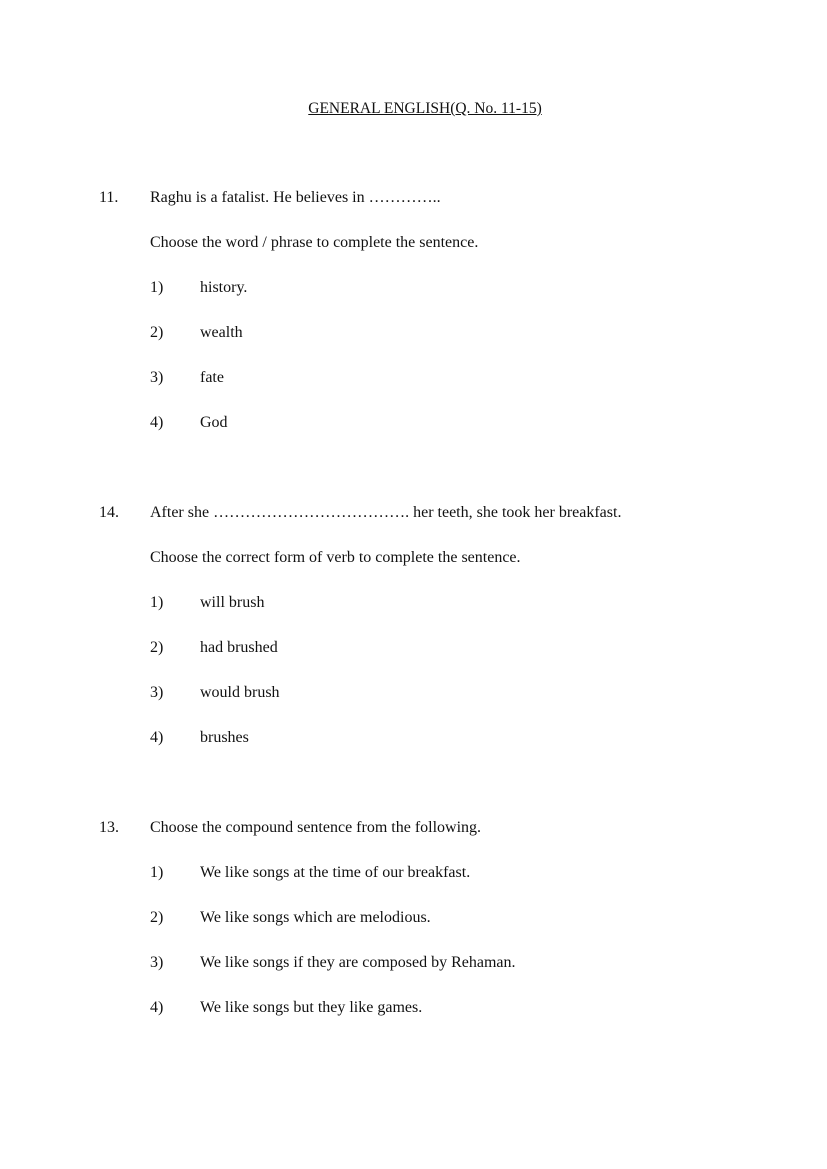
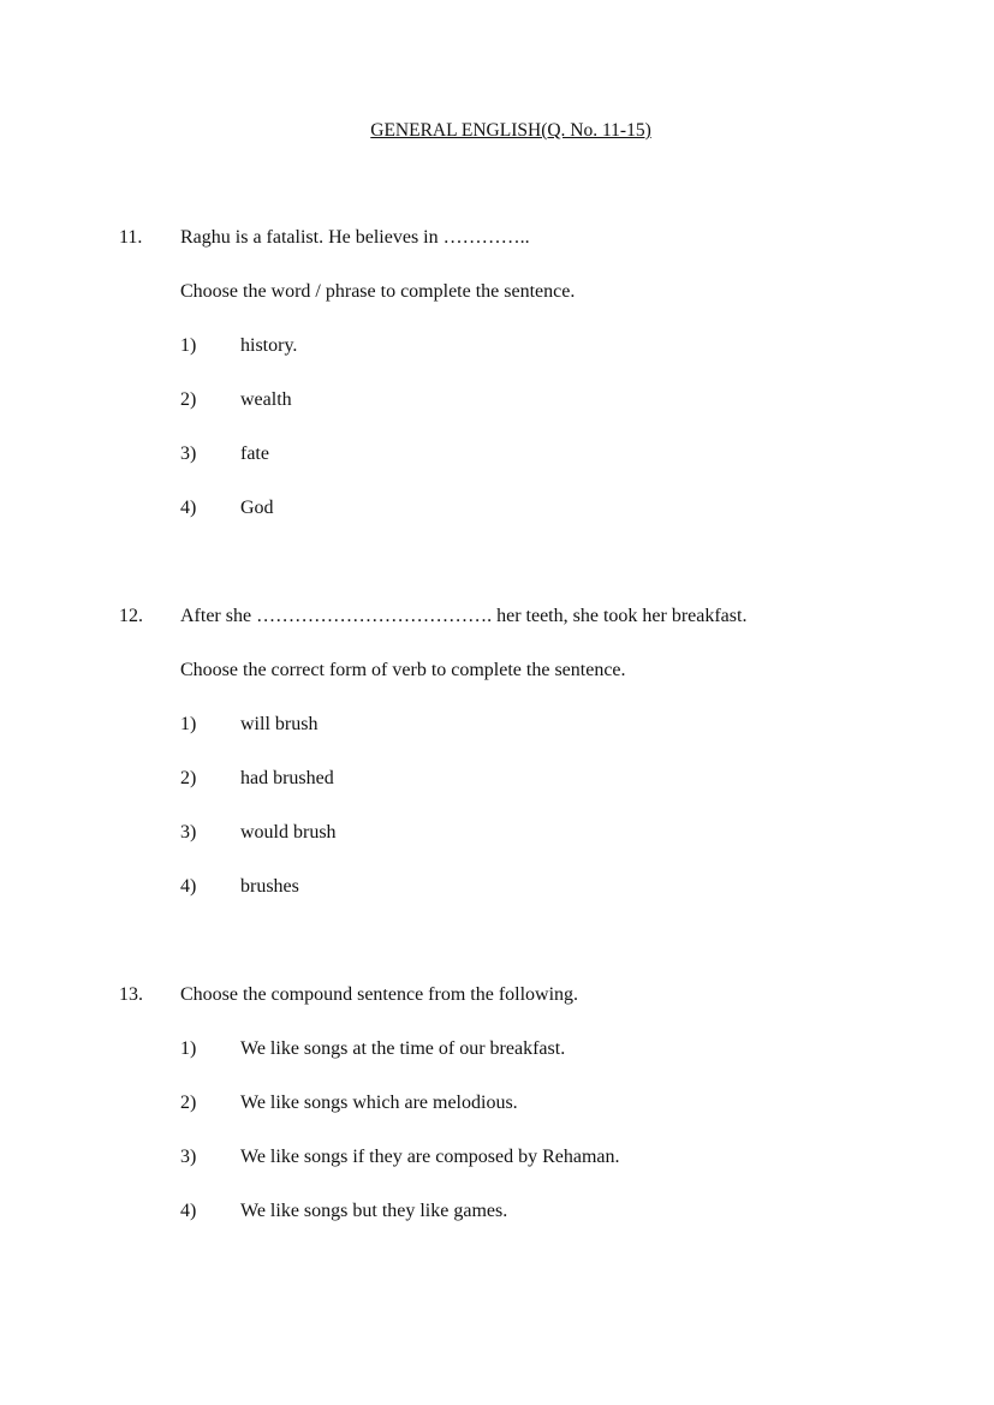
  GENERAL ENGLISH(Q. No. 11-15)
  11.
  Raghu is a fatalist. He believes in …………..
  Choose the word / phrase to complete the sentence.
  1)
  history.
  2)
  wealth
  3)
  fate
  4)
  God
- 14.
+ 12.
  After she ………………………………. her teeth, she took her breakfast.
  Choose the correct form of verb to complete the sentence.
  1)
  will brush
  2)
  had brushed
  3)
  would brush
  4)
  brushes
  13.
  Choose the compound sentence from the following.
  1)
  We like songs at the time of our breakfast.
  2)
  We like songs which are melodious.
  3)
  We like songs if they are composed by Rehaman.
  4)
  We like songs but they like games.
